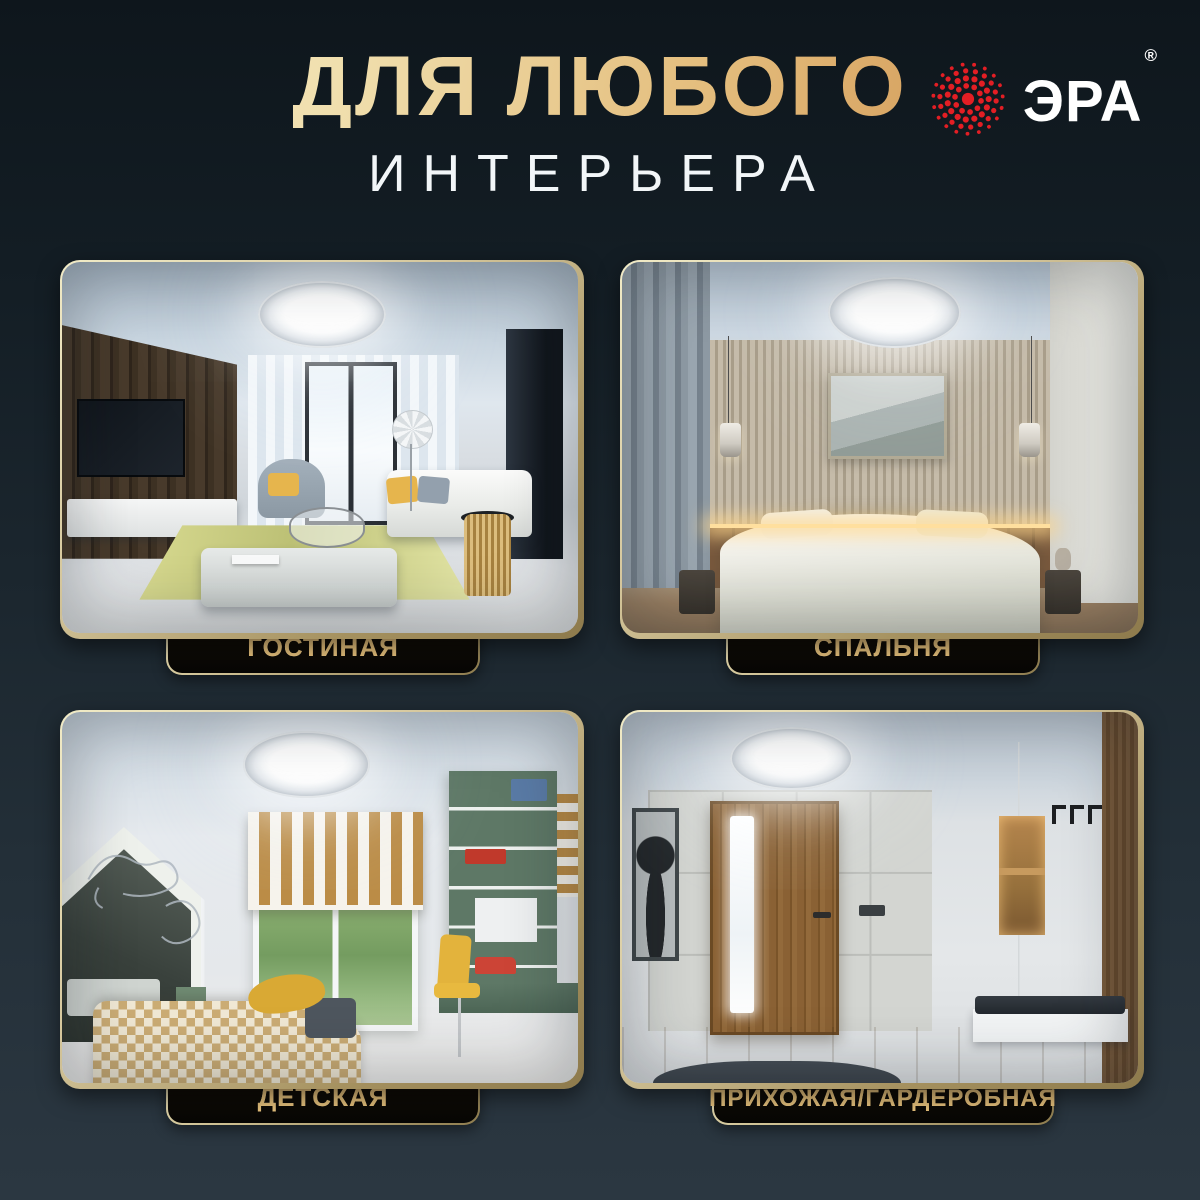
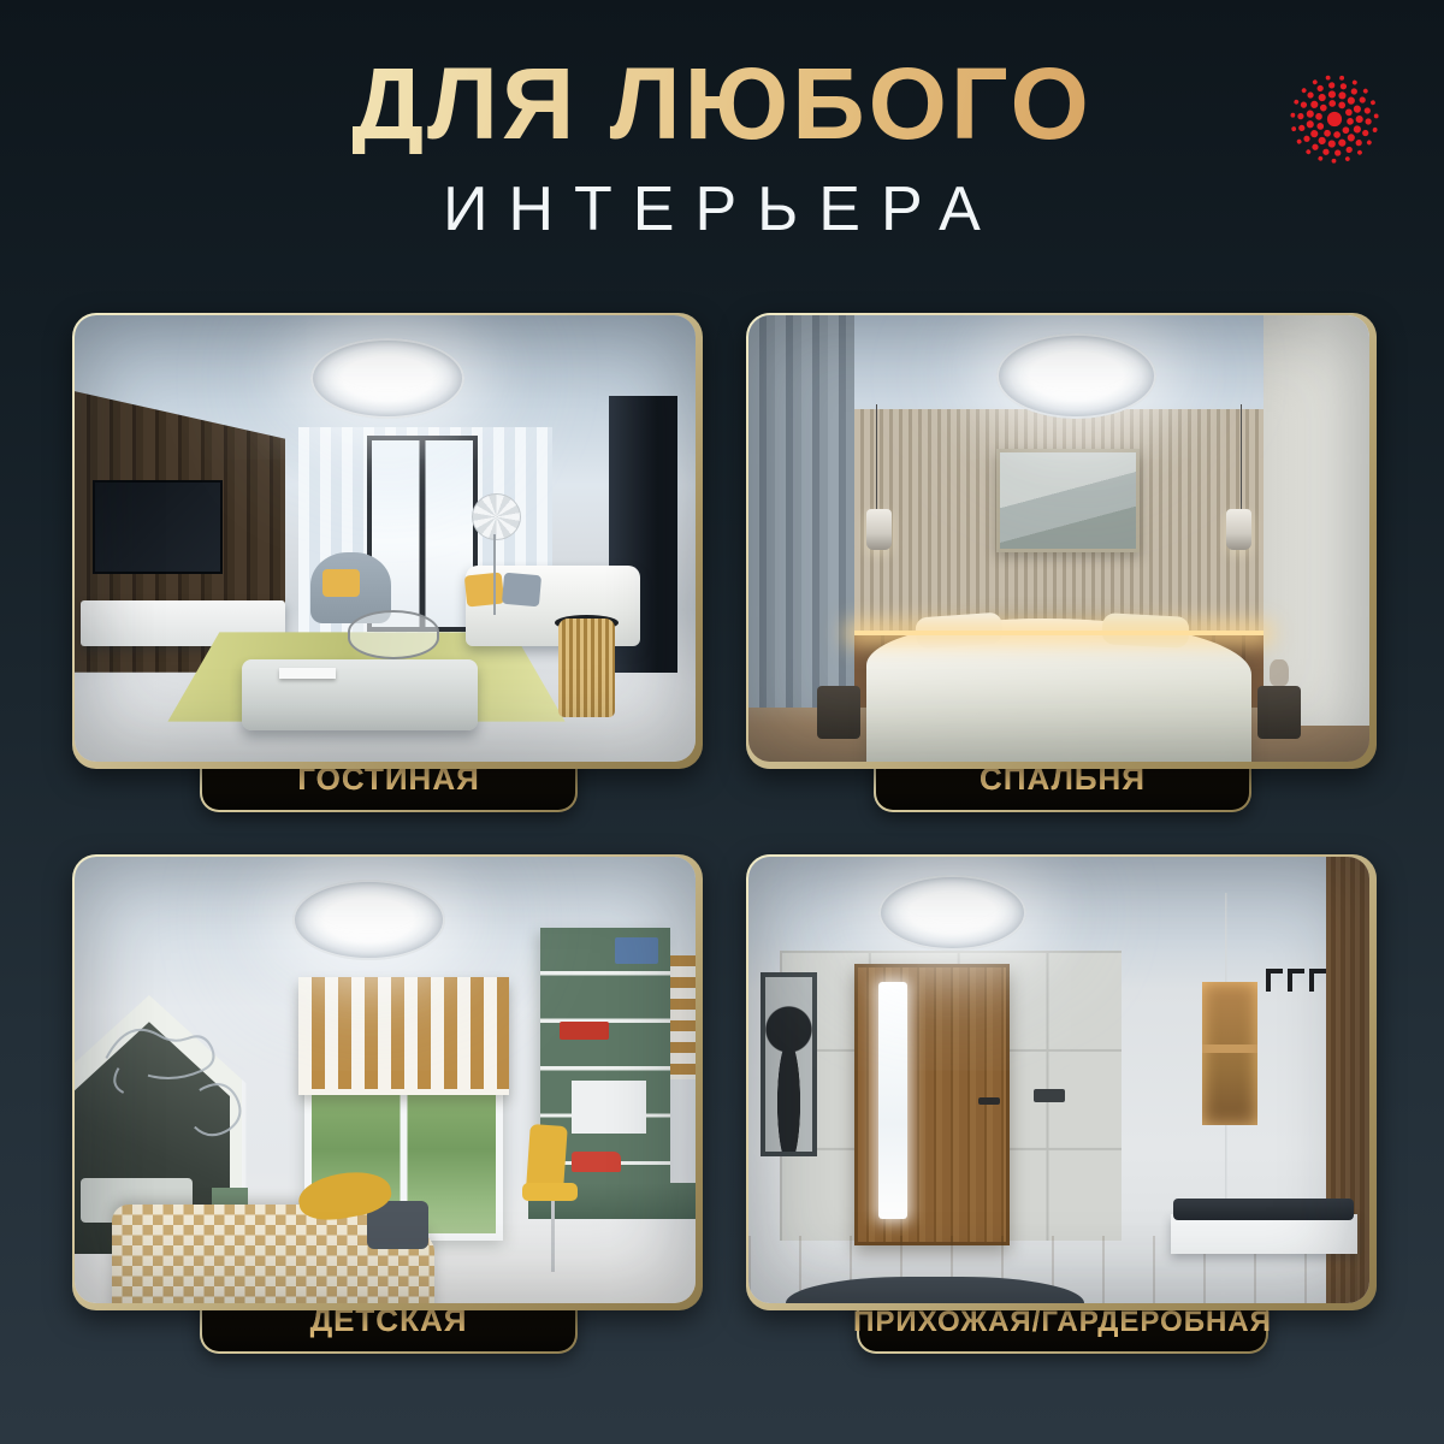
  ДЛЯ ЛЮБОГО
  ИНТЕРЬЕРА
- ЭРА®
  ГОСТИНАЯ
  СПАЛЬНЯ
  ДЕТСКАЯ
  ПРИХОЖАЯ/ГАРДЕРОБНАЯ
